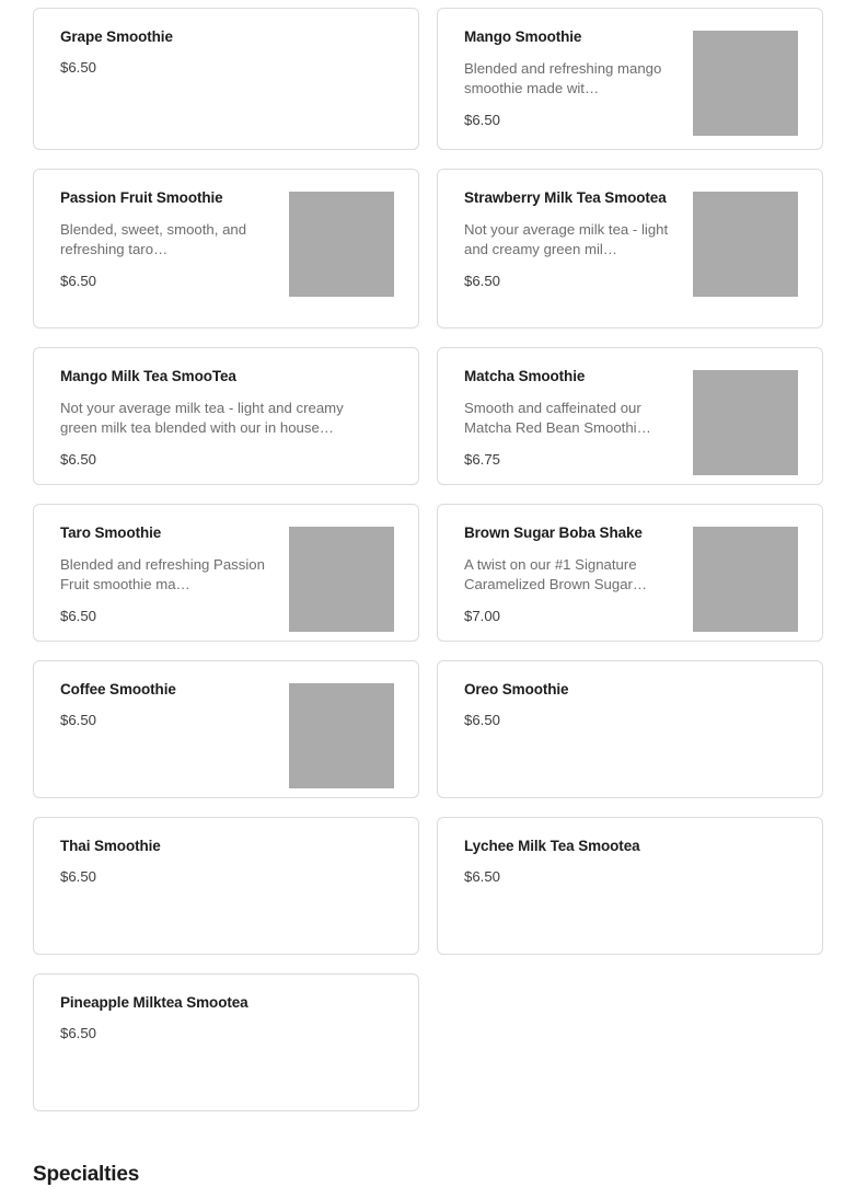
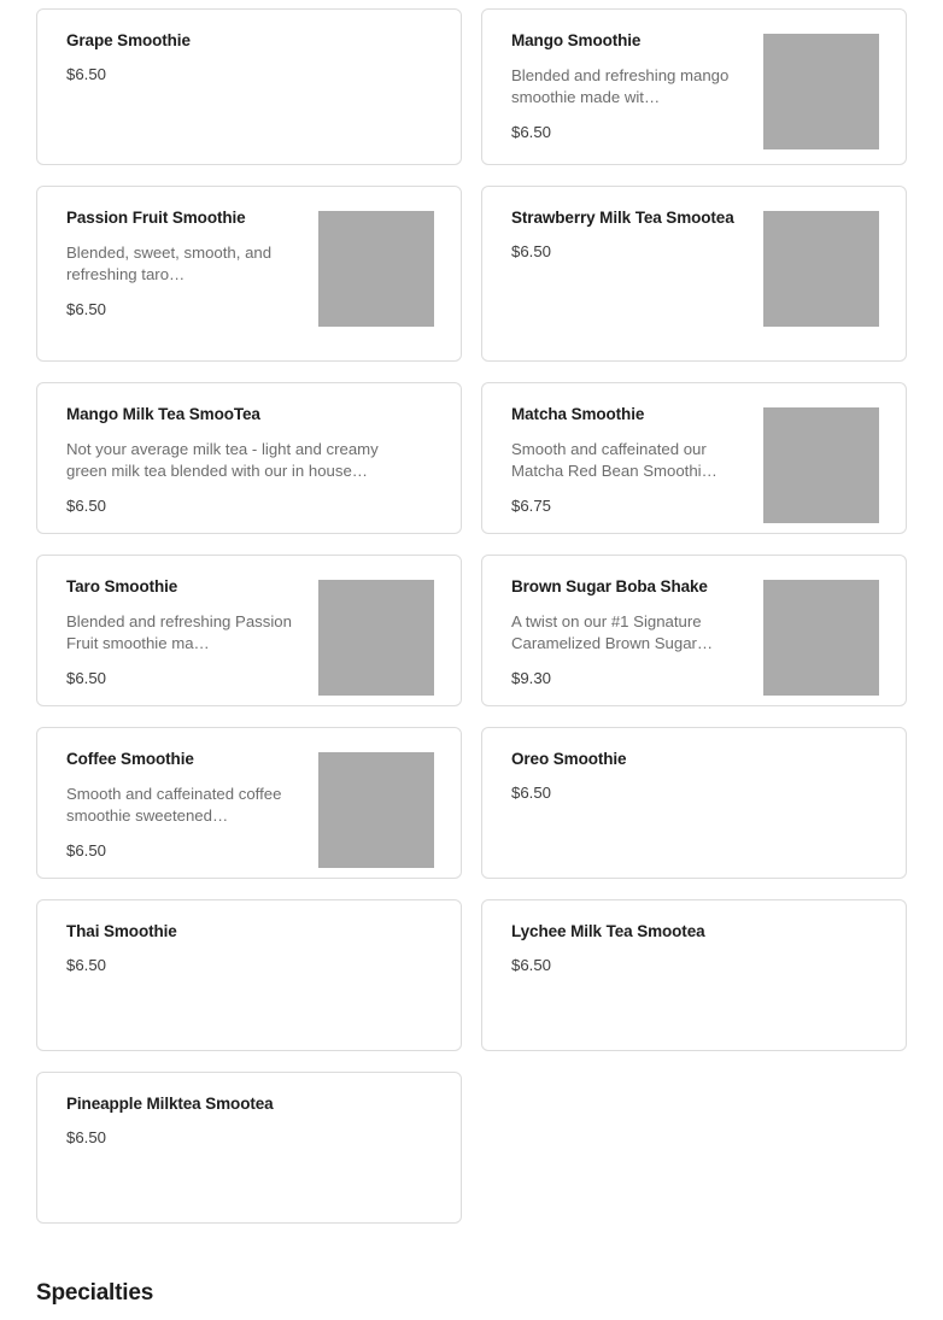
  Grape Smoothie
  $6.50
  Mango Smoothie
  Blended and refreshing mango smoothie made wit…
  $6.50
  Passion Fruit Smoothie
  Blended, sweet, smooth, and refreshing taro…
  $6.50
  Strawberry Milk Tea Smootea
- Not your average milk tea - light and creamy green mil…
  $6.50
  Mango Milk Tea SmooTea
  Not your average milk tea - light and creamy green milk tea blended with our in house…
  $6.50
  Matcha Smoothie
  Smooth and caffeinated our Matcha Red Bean Smoothi…
  $6.75
  Taro Smoothie
  Blended and refreshing Passion Fruit smoothie ma…
  $6.50
  Brown Sugar Boba Shake
  A twist on our #1 Signature Caramelized Brown Sugar…
- $7.00
+ $9.30
  Coffee Smoothie
+ Smooth and caffeinated coffee smoothie sweetened…
  $6.50
  Oreo Smoothie
  $6.50
  Thai Smoothie
  $6.50
  Lychee Milk Tea Smootea
  $6.50
  Pineapple Milktea Smootea
  $6.50
  Specialties
